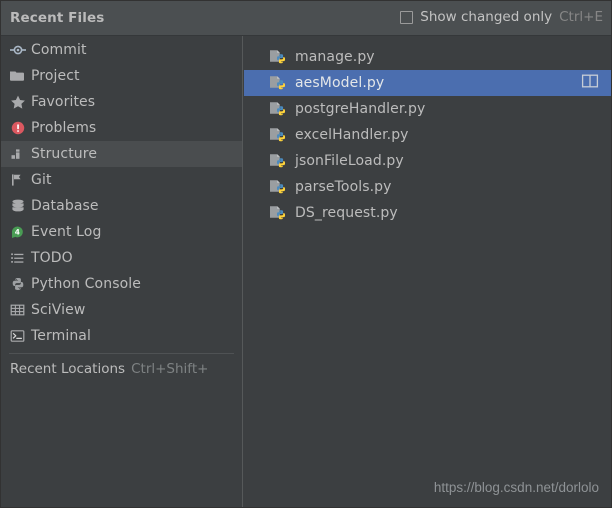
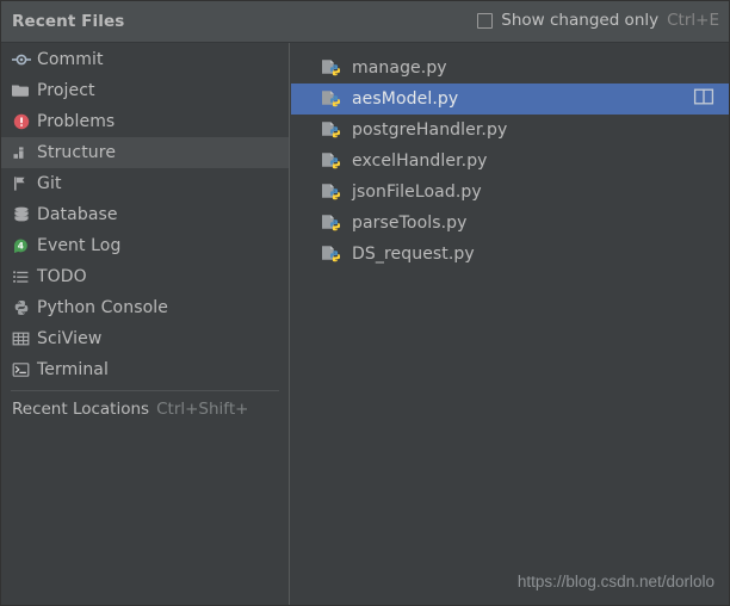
  Recent Files
  Show changed only
  Ctrl+E
  Commit
  Project
- Favorites
  Problems
  Structure
  Git
  Database
  4
  Event Log
  TODO
  Python Console
  SciView
  Terminal
  Recent Locations
  Ctrl+Shift+
  manage.py
  aesModel.py
  postgreHandler.py
  excelHandler.py
  jsonFileLoad.py
  parseTools.py
  DS_request.py
  https://blog.csdn.net/dorlolo
